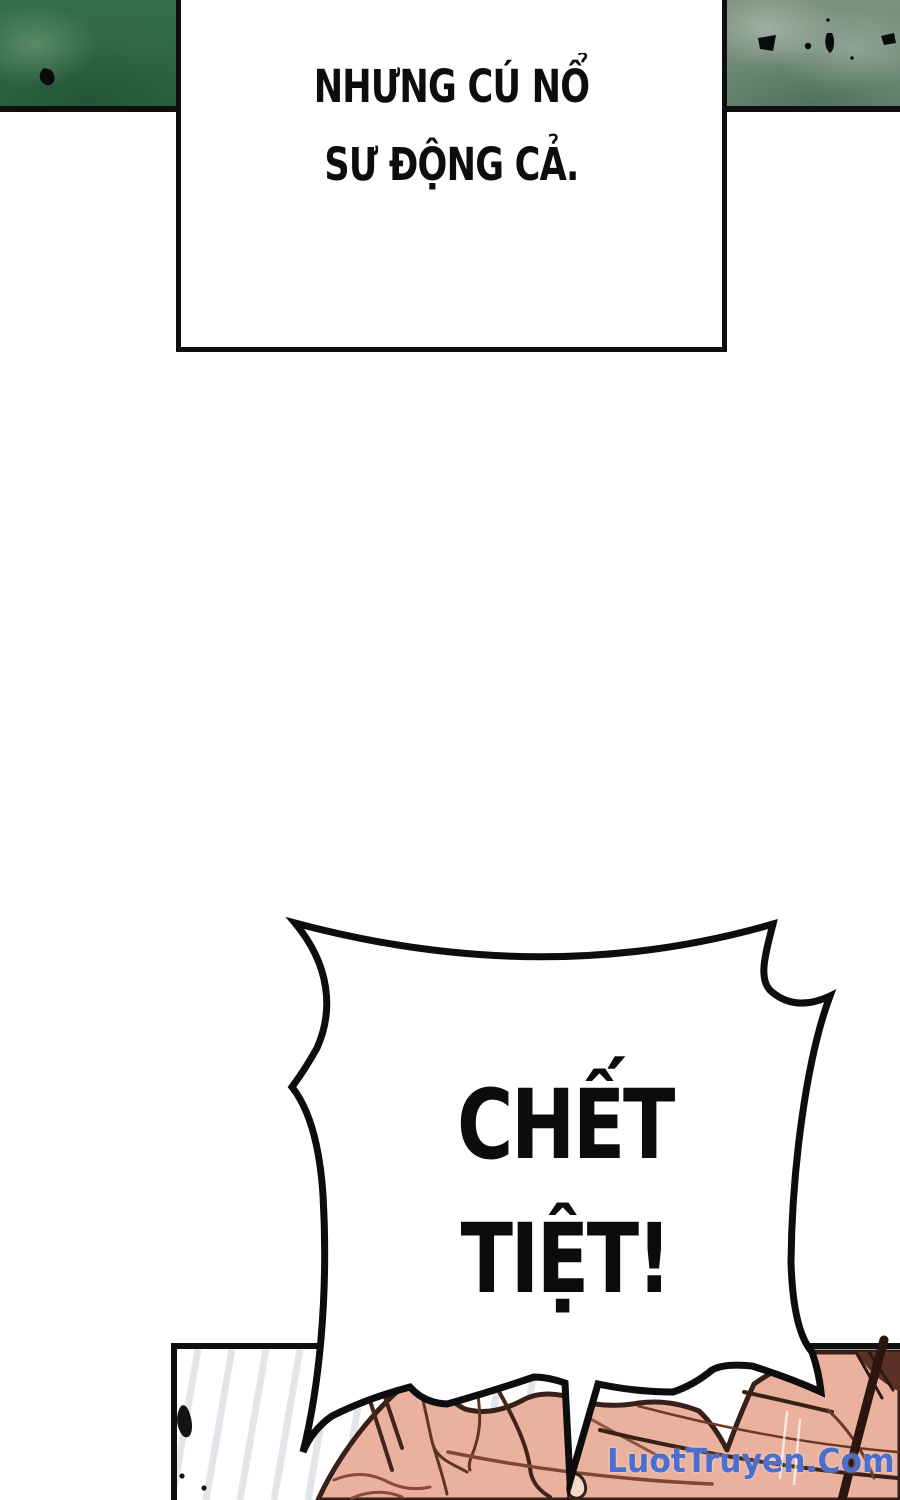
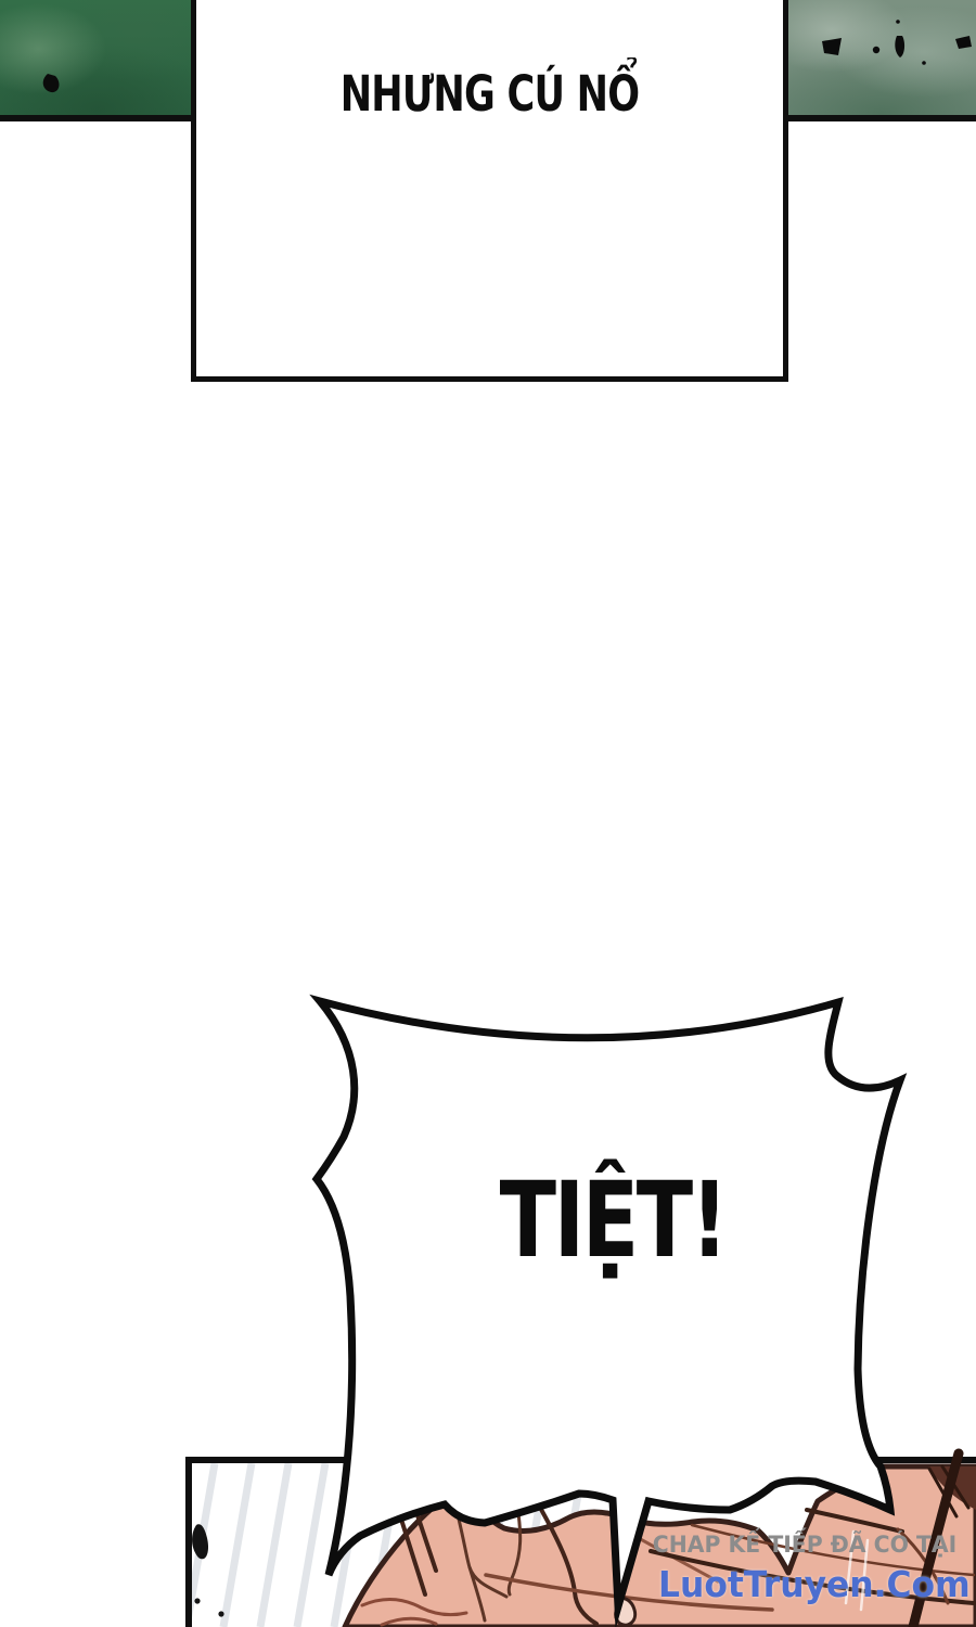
  NHƯNG CÚ NỔ
- SƯ ĐỘNG CẢ.
- CHẾT
  TIỆT!
+ CHAP KẾ TIẾP ĐÃ CÓ TẠI
  LuotTruyen.Com
